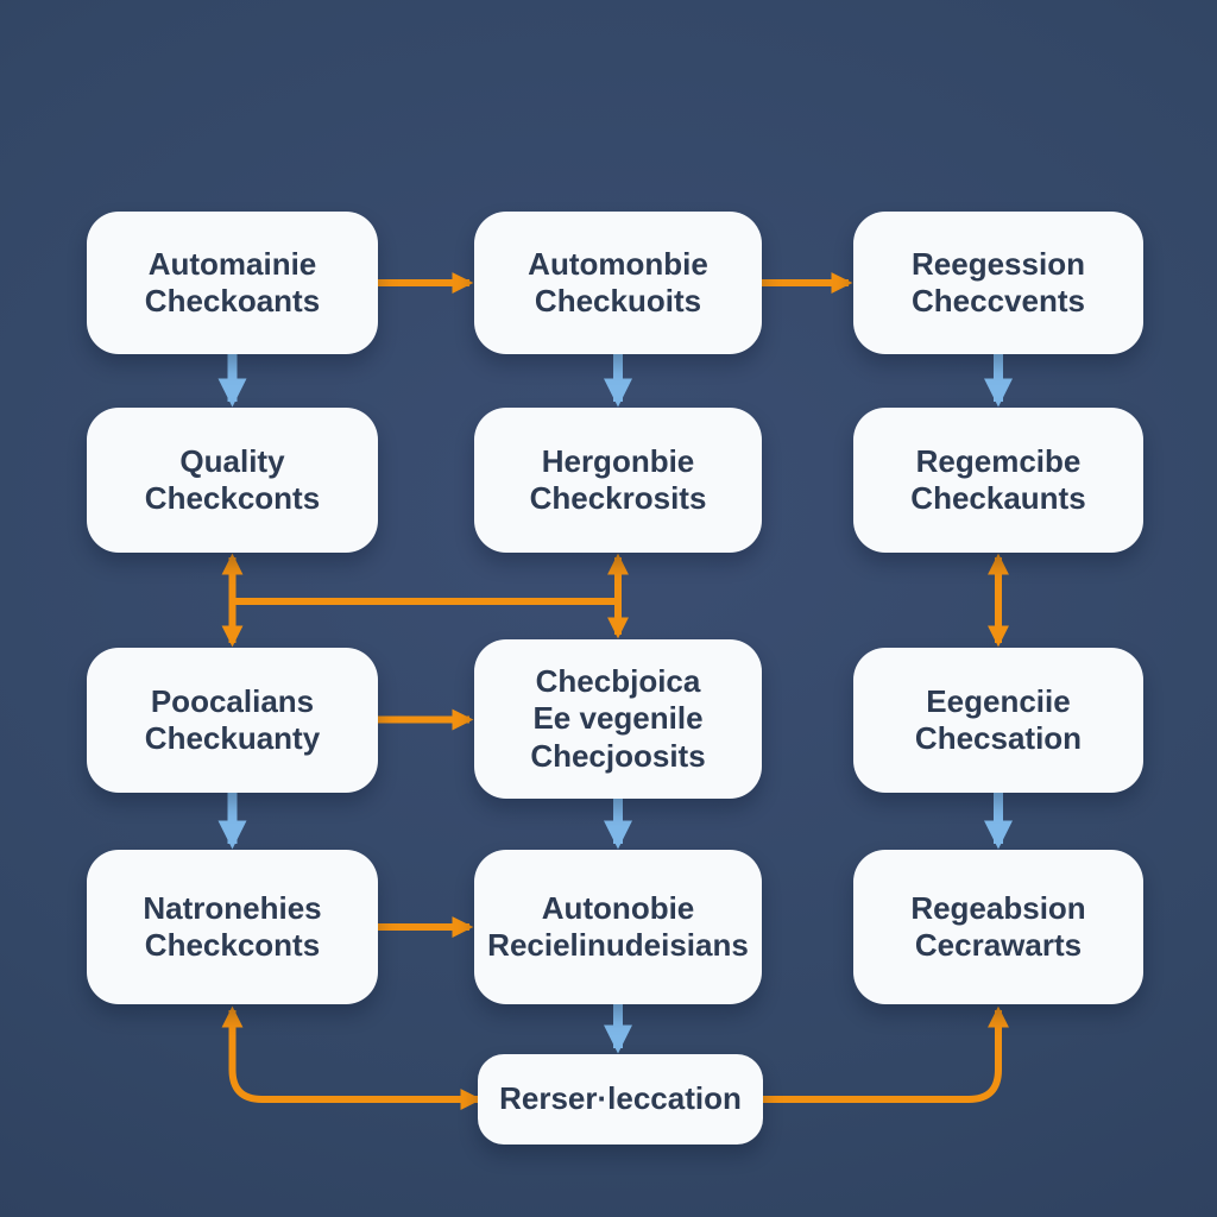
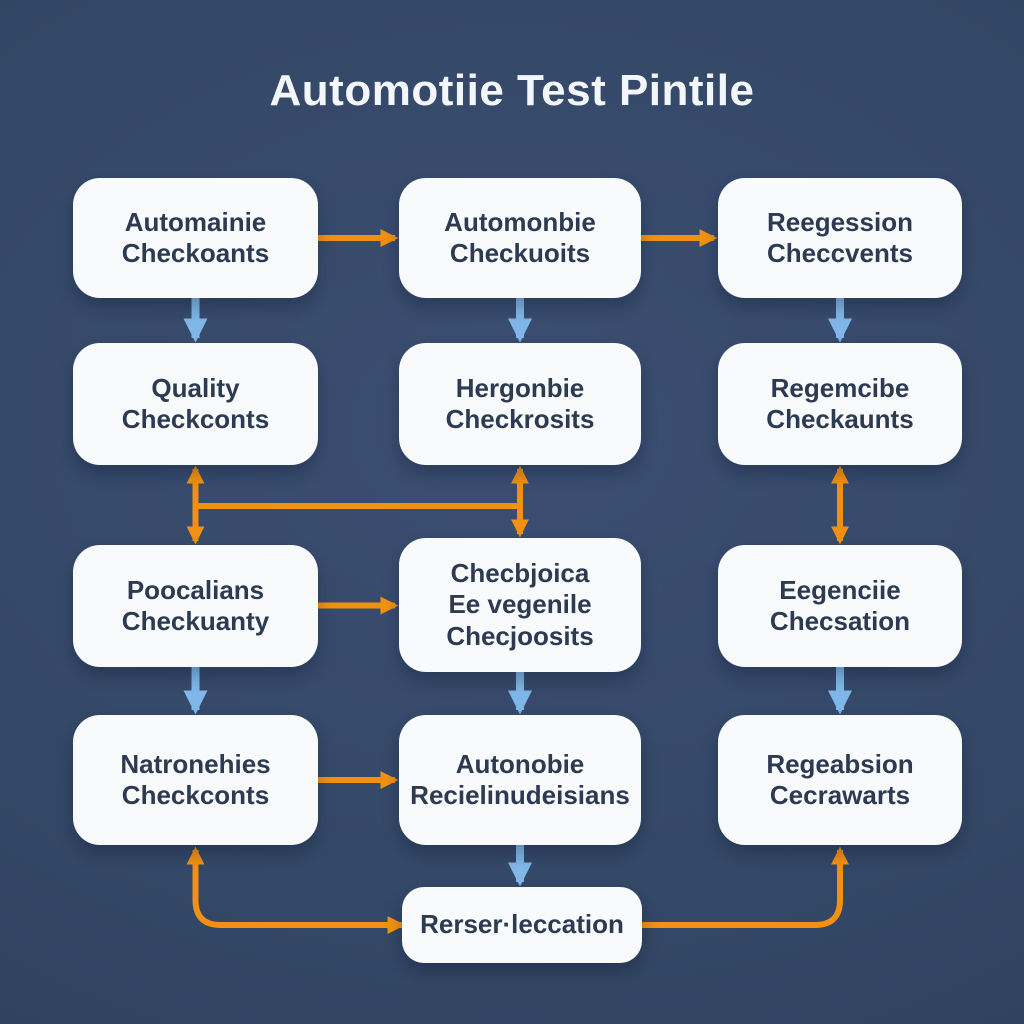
+ Automotiie Test Pintile
  Automainie
  Checkoants
  Automonbie
  Checkuoits
  Reegession
  Checcvents
  Quality
  Checkconts
  Hergonbie
  Checkrosits
  Regemcibe
  Checkaunts
  Poocalians
  Checkuanty
  Checbjoica
  Ee vegenile
  Checjoosits
  Eegenciie
  Checsation
  Natronehies
  Checkconts
  Autonobie
  Recielinudeisians
  Regeabsion
  Cecrawarts
  Rerser·leccation
